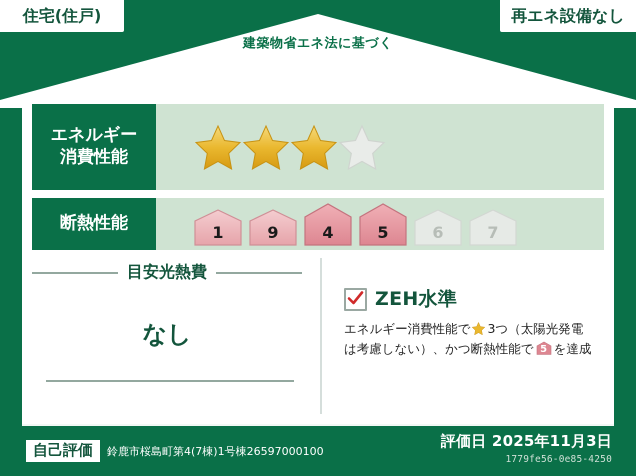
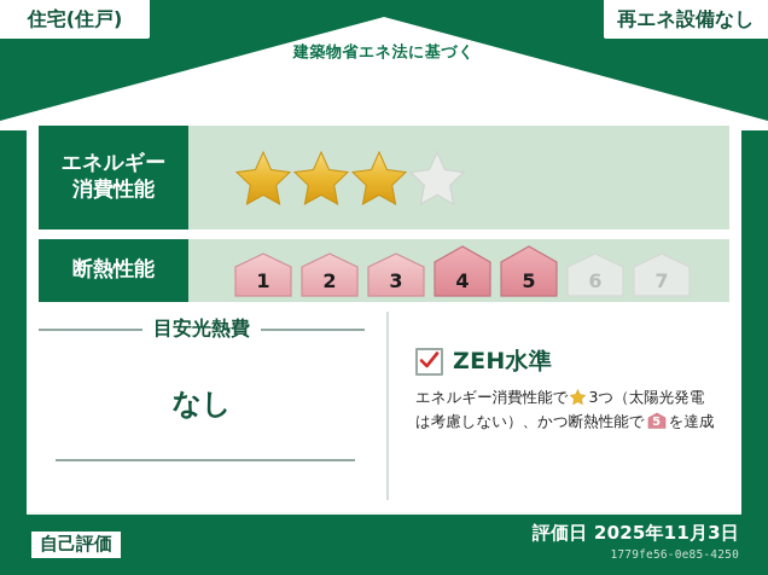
  住宅(住戸)
  再エネ設備なし
  建築物省エネ法に基づく
  エネルギー
  消費性能
  断熱性能
  1
+ 2
- 9
+ 3
  4
  5
  6
  7
  目安光熱費
  なし
  ZEH水準
  エネルギー消費性能で 3つ（太陽光発電
  は考慮しない）、かつ断熱性能で
  5
  を達成
  自己評価
- 鈴鹿市桜島町第4(7棟)1号棟26597000100
  評価日 2025年11月3日
  1779fe56-0e85-4250
